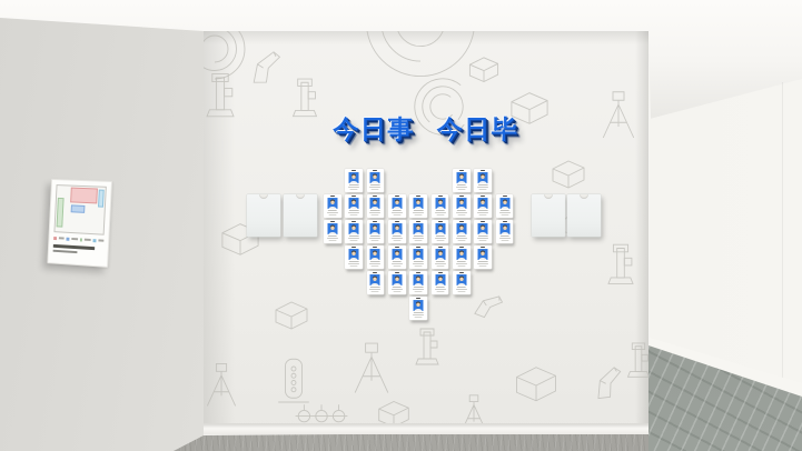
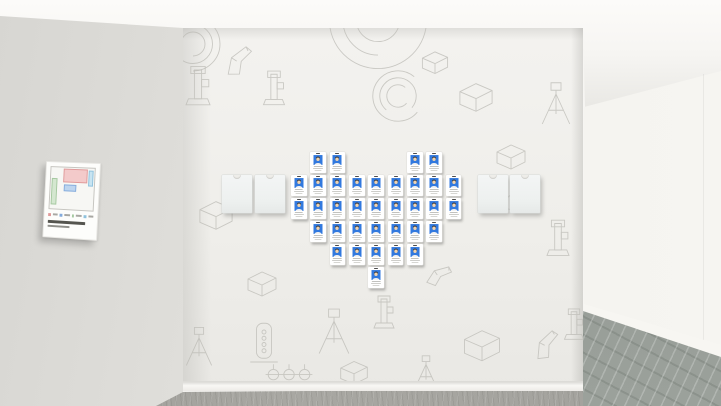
- 今日事 今日毕
